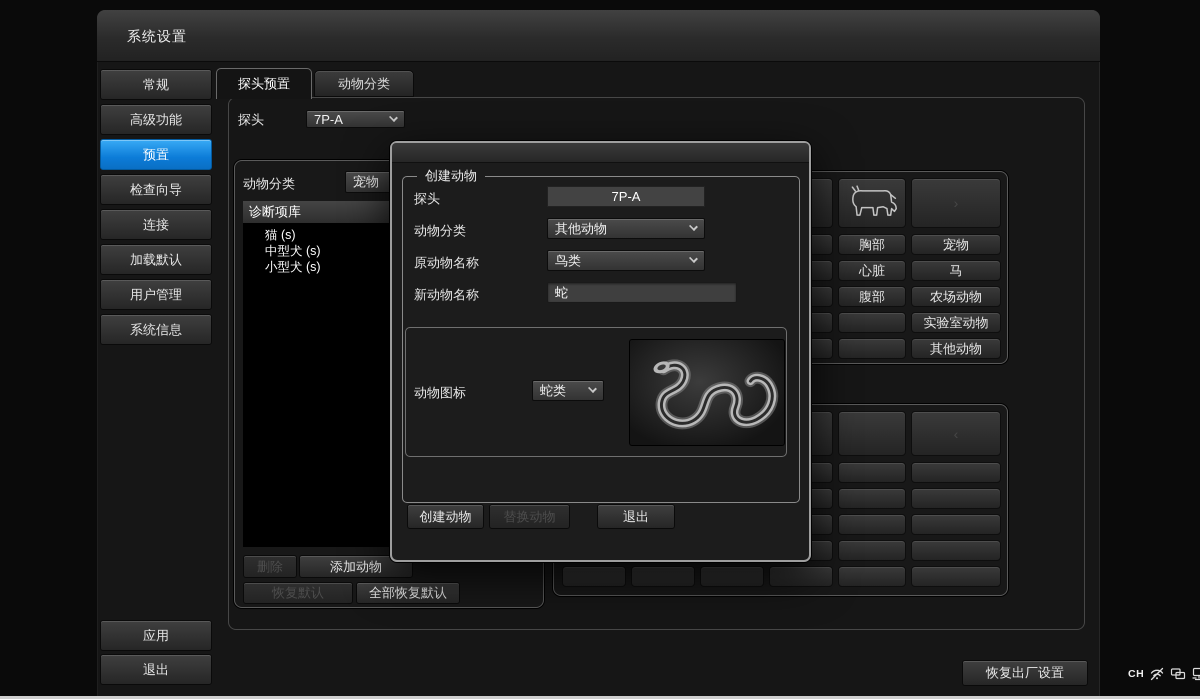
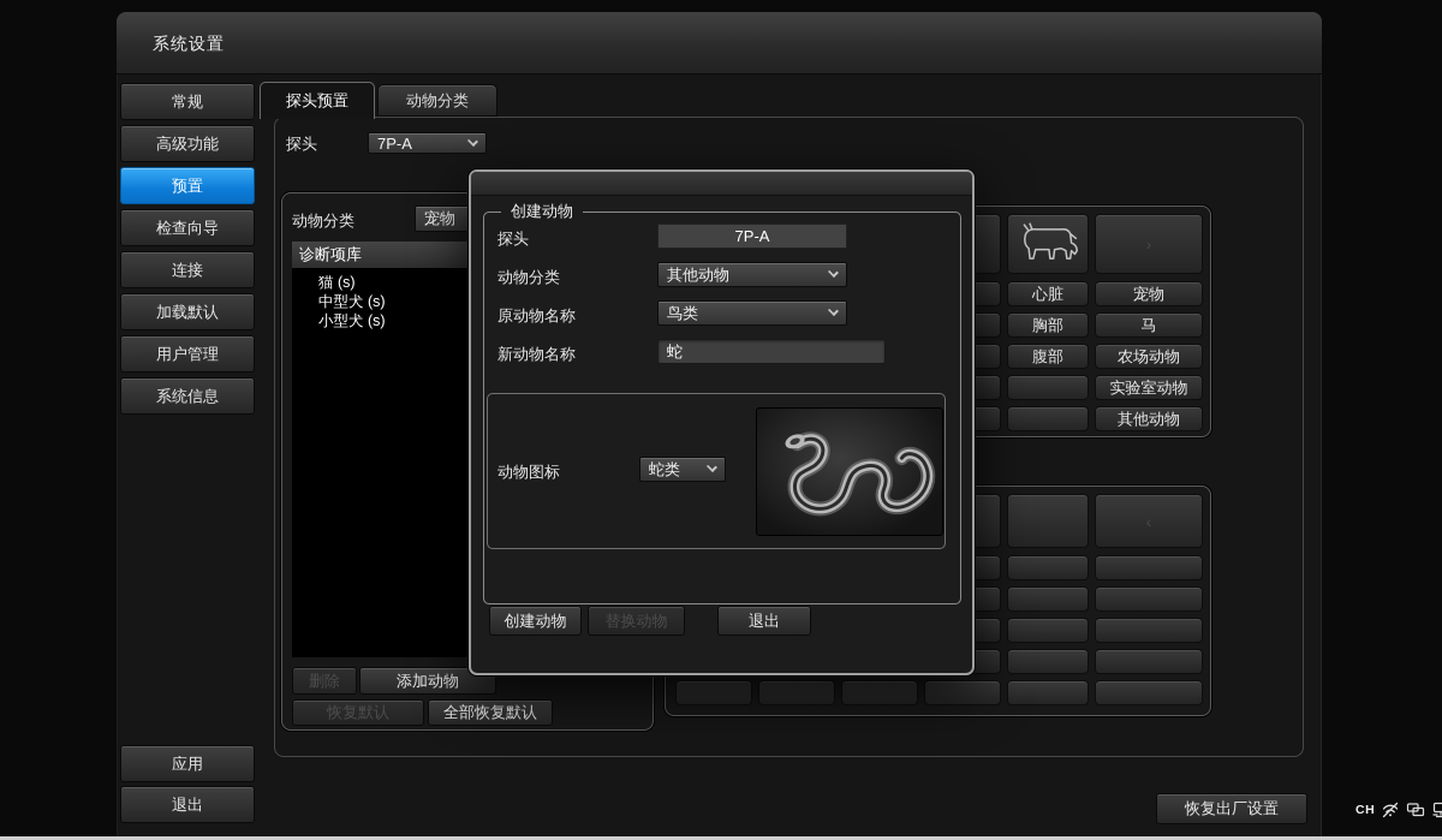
  系统设置
  常规
  高级功能
  预置
  检查向导
  连接
  加载默认
  用户管理
  系统信息
  应用
  退出
  探头预置
  动物分类
  探头
  7P-A
  动物分类
  宠物
  诊断项库
  猫 (s)
  中型犬 (s)
  小型犬 (s)
  删除
  添加动物
  恢复默认
  全部恢复默认
  ›
- 胸部
+ 心脏
  宠物
- 心脏
+ 胸部
  马
  腹部
  农场动物
  实验室动物
  其他动物
  ‹
  恢复出厂设置
  创建动物
  探头
  7P-A
  动物分类
  其他动物
  原动物名称
  鸟类
  新动物名称
  蛇
  动物图标
  蛇类
  创建动物
  替换动物
  退出
  CH
